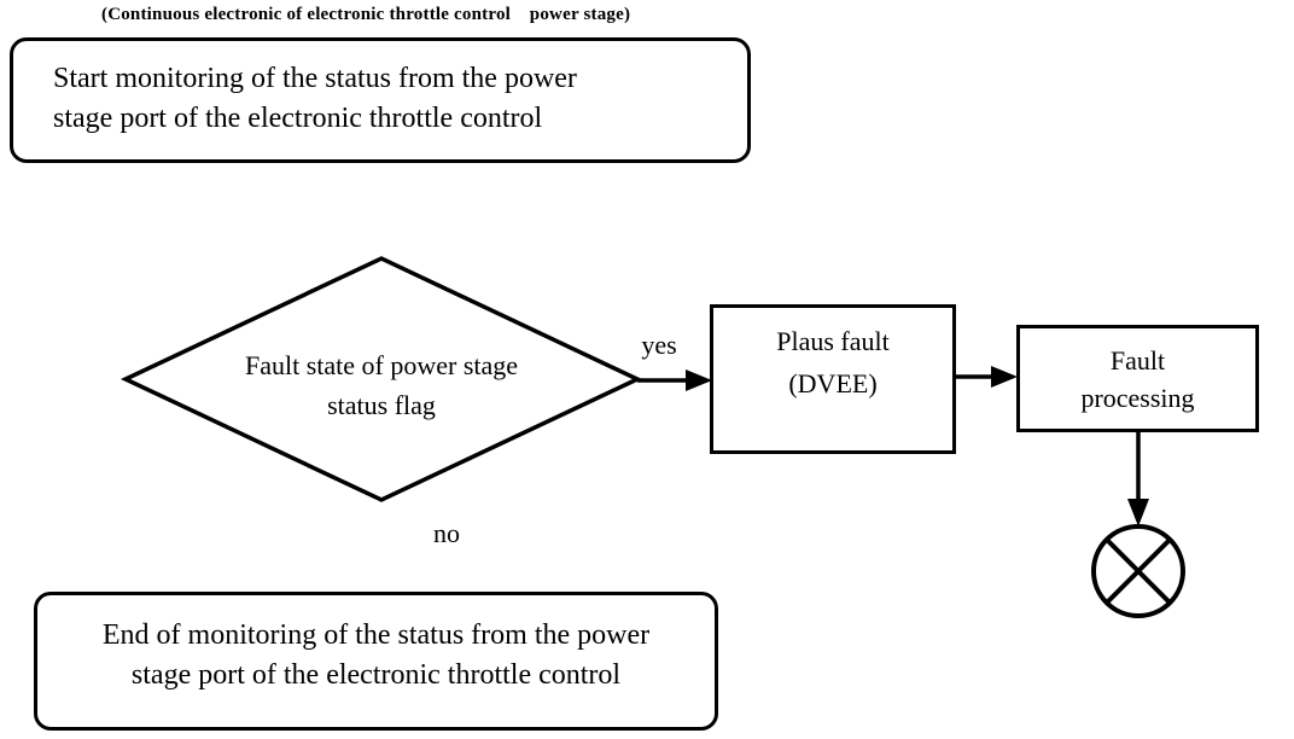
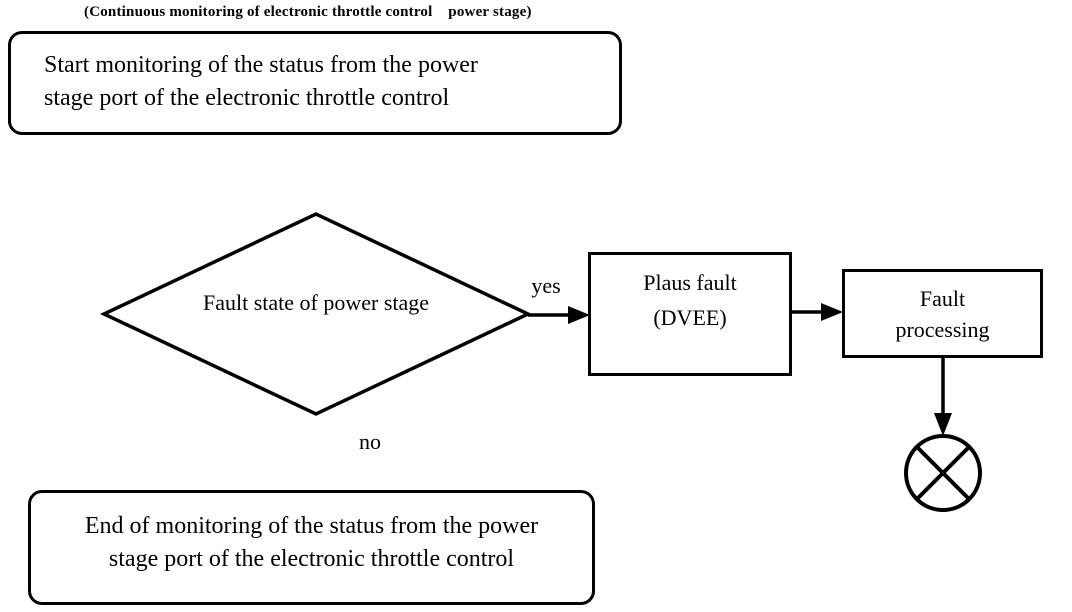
- (Continuous electronic of electronic throttle control power stage)
+ (Continuous monitoring of electronic throttle control power stage)
  Start monitoring of the status from the power
  stage port of the electronic throttle control
  Fault state of power stage
- status flag
  yes
  no
  Plaus fault
  (DVEE)
  Fault
  processing
  End of monitoring of the status from the power
  stage port of the electronic throttle control
